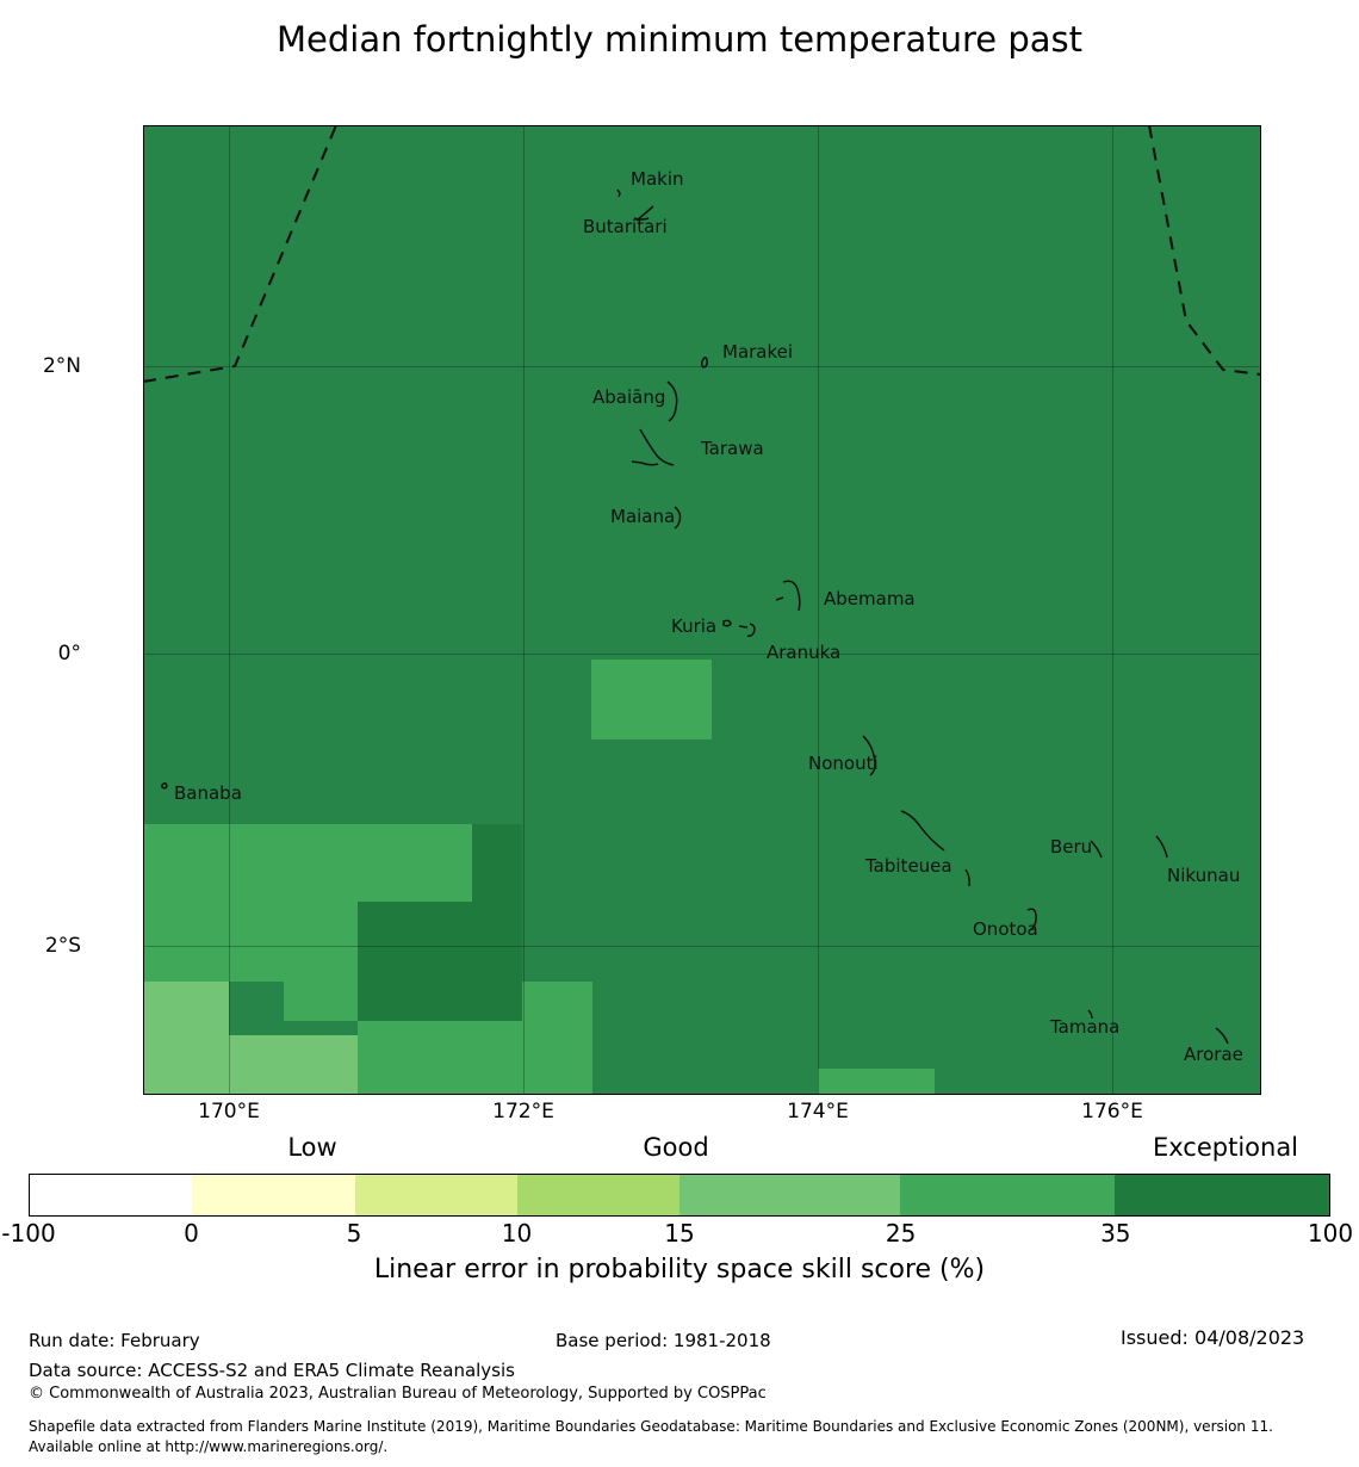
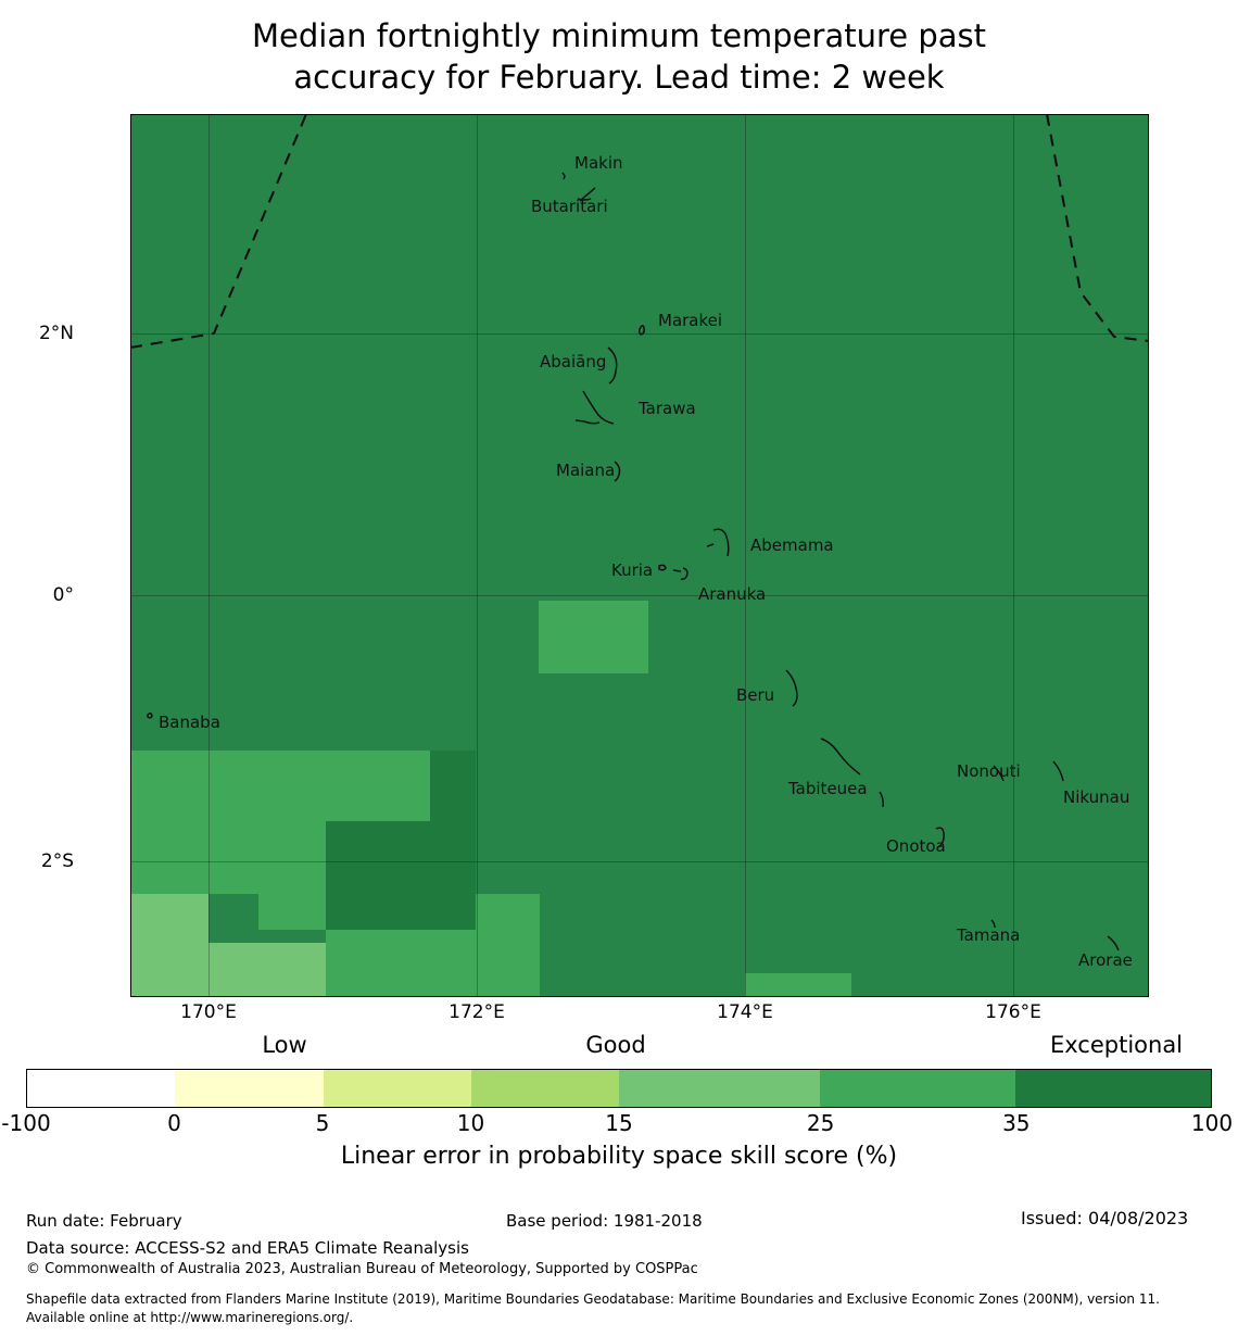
  Median fortnightly minimum temperature past
+ accuracy for February. Lead time: 2 week
  Makin
  Butaritari
  Marakei
  Abaiāng
  Tarawa
  Maiana
  Abemama
  Kuria
  Aranuka
  Banaba
- Nonouti
+ Beru
  Tabiteuea
- Beru
+ Nonouti
  Nikunau
  Onotoa
  Tamana
  Arorae
  2°N
  0°
  2°S
  170°E
  172°E
  174°E
  176°E
  Low
  Good
  Exceptional
  -100
  0
  5
  10
  15
  25
  35
  100
  Linear error in probability space skill score (%)
  Run date: February
  Base period: 1981-2018
  Issued: 04/08/2023
  Data source: ACCESS-S2 and ERA5 Climate Reanalysis
  © Commonwealth of Australia 2023, Australian Bureau of Meteorology, Supported by COSPPac
  Shapefile data extracted from Flanders Marine Institute (2019), Maritime Boundaries Geodatabase: Maritime Boundaries and Exclusive Economic Zones (200NM), version 11. Available online at http://www.marineregions.org/.
